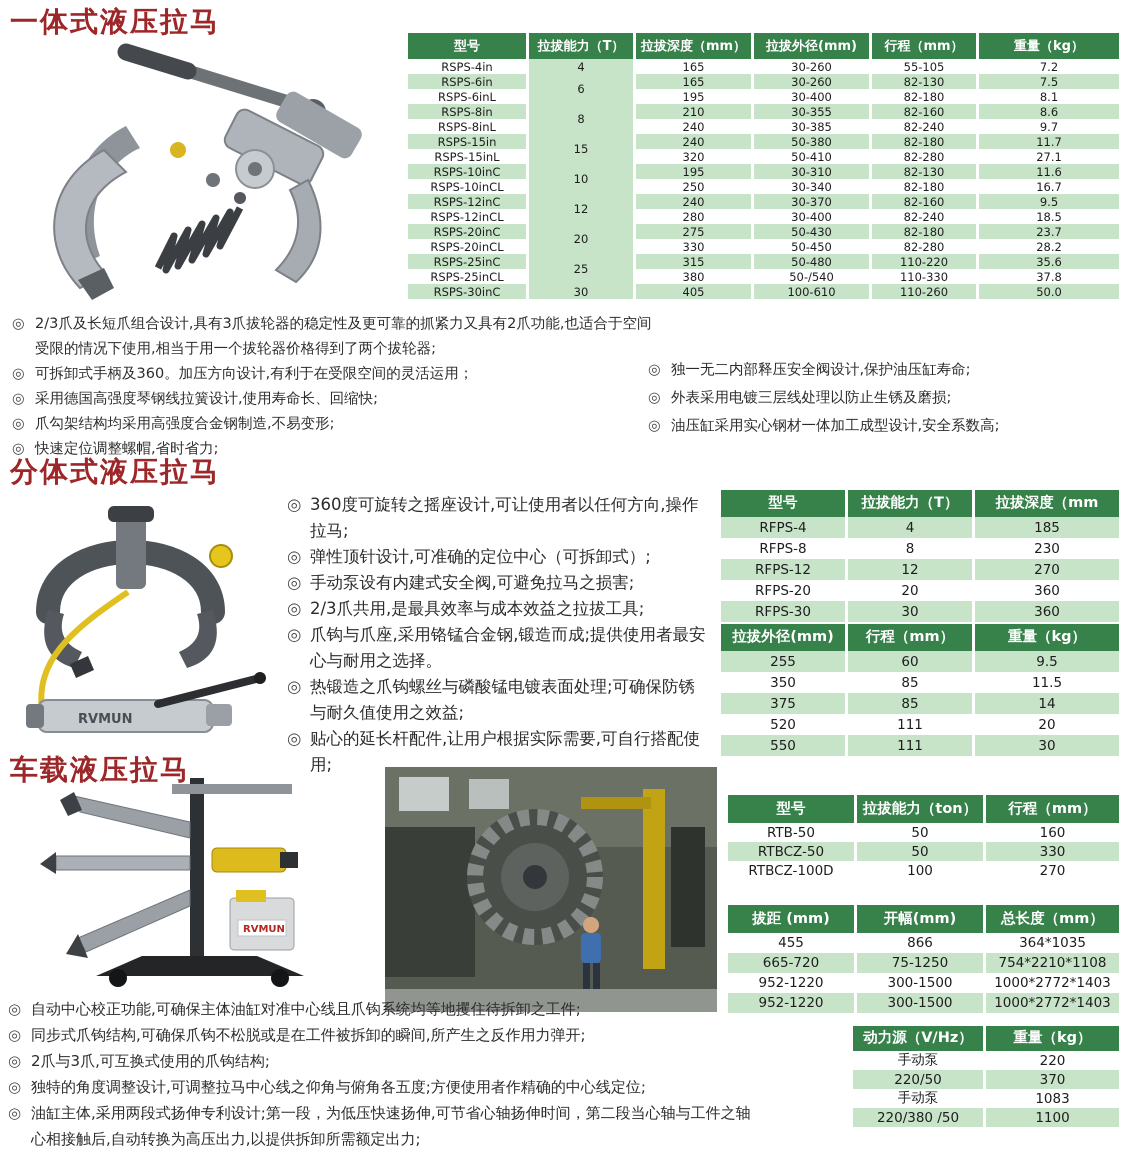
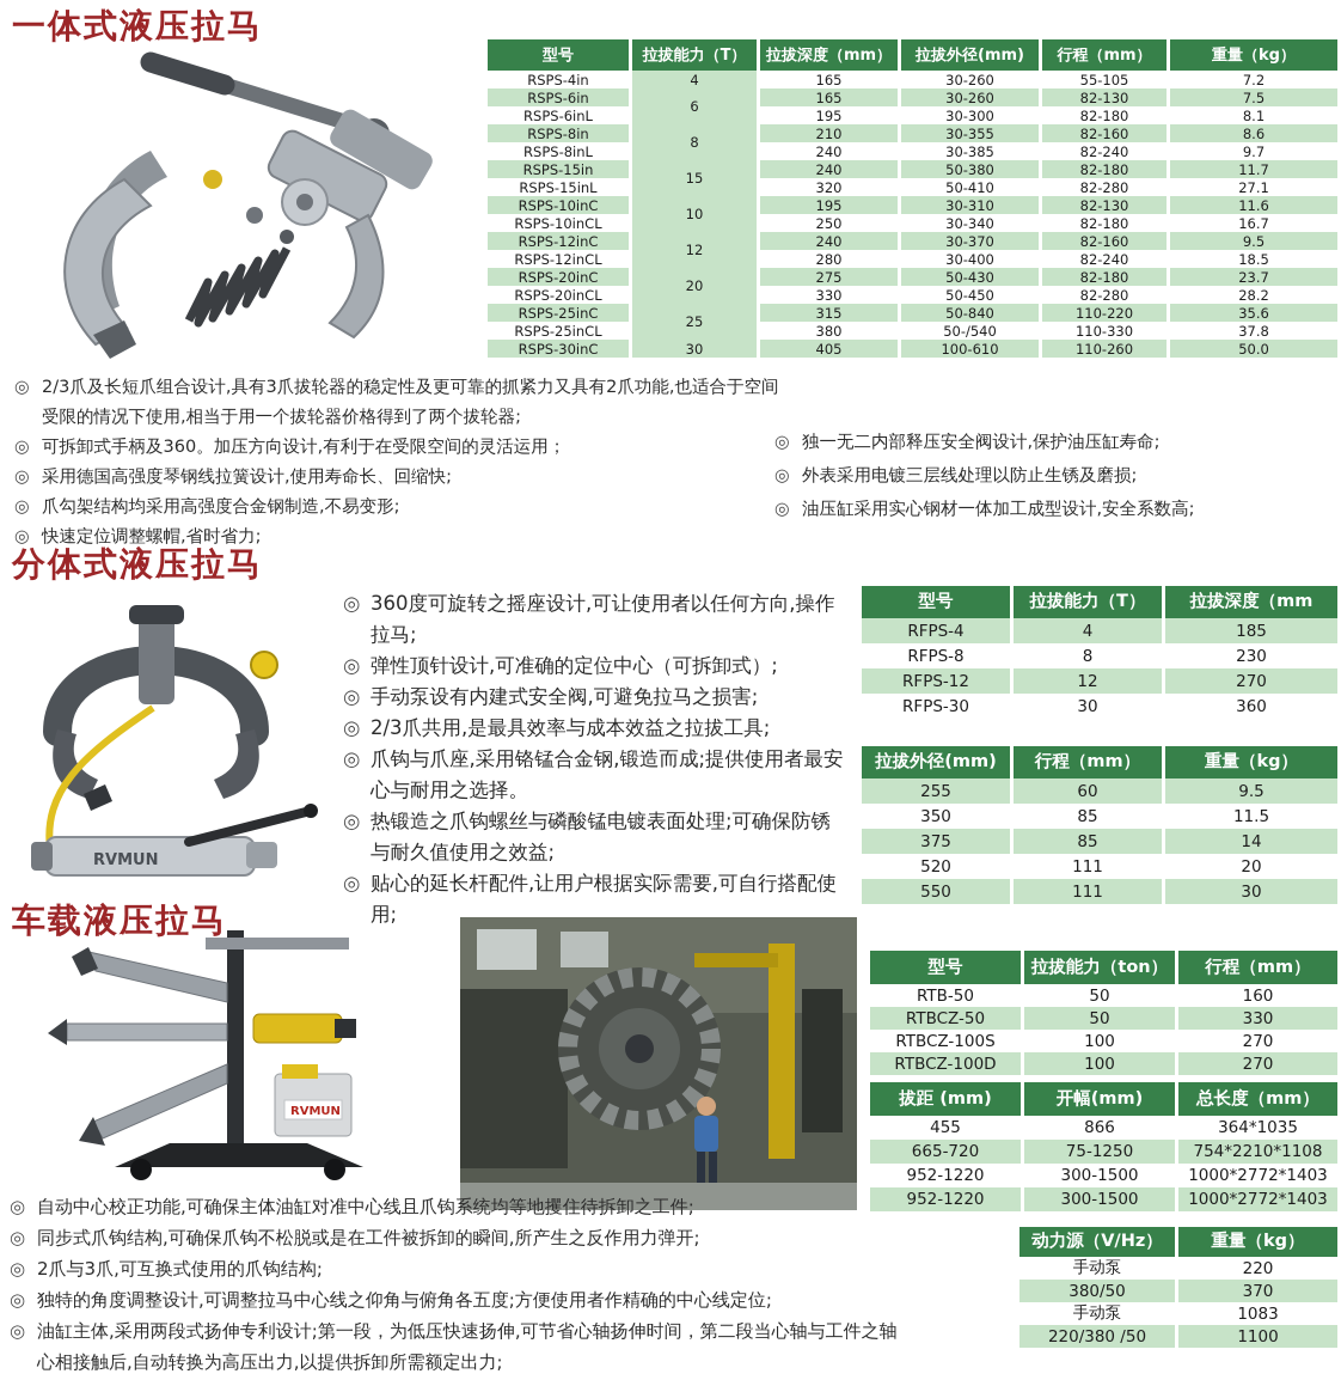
  一体式液压拉马
  型号	拉拔能力（T）	拉拔深度（mm）	拉拔外径(mm)	行程（mm）	重量（kg）
  RSPS-4in	4	165	30-260	55-105	7.2
  RSPS-6in	6	165	30-260	82-130	7.5
- RSPS-6inL	195	30-400	82-180	8.1
+ RSPS-6inL	195	30-300	82-180	8.1
  RSPS-8in	8	210	30-355	82-160	8.6
  RSPS-8inL	240	30-385	82-240	9.7
  RSPS-15in	15	240	50-380	82-180	11.7
  RSPS-15inL	320	50-410	82-280	27.1
  RSPS-10inC	10	195	30-310	82-130	11.6
  RSPS-10inCL	250	30-340	82-180	16.7
  RSPS-12inC	12	240	30-370	82-160	9.5
  RSPS-12inCL	280	30-400	82-240	18.5
  RSPS-20inC	20	275	50-430	82-180	23.7
  RSPS-20inCL	330	50-450	82-280	28.2
- RSPS-25inC	25	315	50-480	110-220	35.6
+ RSPS-25inC	25	315	50-840	110-220	35.6
  RSPS-25inCL	380	50-/540	110-330	37.8
  RSPS-30inC	30	405	100-610	110-260	50.0
  ◎
  2/3爪及长短爪组合设计,具有3爪拔轮器的稳定性及更可靠的抓紧力又具有2爪功能,也适合于空间受限的情况下使用,相当于用一个拔轮器价格得到了两个拔轮器;
  ◎
  可拆卸式手柄及360。加压方向设计,有利于在受限空间的灵活运用；
  ◎
  采用德国高强度琴钢线拉簧设计,使用寿命长、回缩快;
  ◎
  爪勾架结构均采用高强度合金钢制造,不易变形;
  ◎
  快速定位调整螺帽,省时省力;
  ◎
  独一无二内部释压安全阀设计,保护油压缸寿命;
  ◎
  外表采用电镀三层线处理以防止生锈及磨损;
  ◎
  油压缸采用实心钢材一体加工成型设计,安全系数高;
  分体式液压拉马
  RVMUN
  ◎
  360度可旋转之摇座设计,可让使用者以任何方向,操作拉马;
  ◎
  弹性顶针设计,可准确的定位中心（可拆卸式）;
  ◎
  手动泵设有内建式安全阀,可避免拉马之损害;
  ◎
  2/3爪共用,是最具效率与成本效益之拉拔工具;
  ◎
  爪钩与爪座,采用铬锰合金钢,锻造而成;提供使用者最安心与耐用之选择。
  ◎
  热锻造之爪钩螺丝与磷酸锰电镀表面处理;可确保防锈与耐久值使用之效益;
  ◎
  贴心的延长杆配件,让用户根据实际需要,可自行搭配使用;
  型号	拉拔能力（T）	拉拔深度（mm
  RFPS-4	4	185
  RFPS-8	8	230
  RFPS-12	12	270
- RFPS-20	20	360
  RFPS-30	30	360
  拉拔外径(mm)	行程（mm）	重量（kg）
  255	60	9.5
  350	85	11.5
  375	85	14
  520	111	20
  550	111	30
  车载液压拉马
  RVMUN
  型号	拉拔能力（ton）	行程（mm）
  RTB-50	50	160
  RTBCZ-50	50	330
+ RTBCZ-100S	100	270
  RTBCZ-100D	100	270
  拔距 (mm)	开幅(mm)	总长度（mm）
  455	866	364*1035
  665-720	75-1250	754*2210*1108
  952-1220	300-1500	1000*2772*1403
  952-1220	300-1500	1000*2772*1403
  动力源（V/Hz）	重量（kg）
  手动泵	220
- 220/50	370
+ 380/50	370
  手动泵	1083
  220/380 /50	1100
  ◎
  自动中心校正功能,可确保主体油缸对准中心线且爪钩系统均等地攫住待拆卸之工件;
  ◎
  同步式爪钩结构,可确保爪钩不松脱或是在工件被拆卸的瞬间,所产生之反作用力弹开;
  ◎
  2爪与3爪,可互换式使用的爪钩结构;
  ◎
  独特的角度调整设计,可调整拉马中心线之仰角与俯角各五度;方便使用者作精确的中心线定位;
  ◎
  油缸主体,采用两段式扬伸专利设计;第一段，为低压快速扬伸,可节省心轴扬伸时间，第二段当心轴与工件之轴心相接触后,自动转换为高压出力,以提供拆卸所需额定出力;
